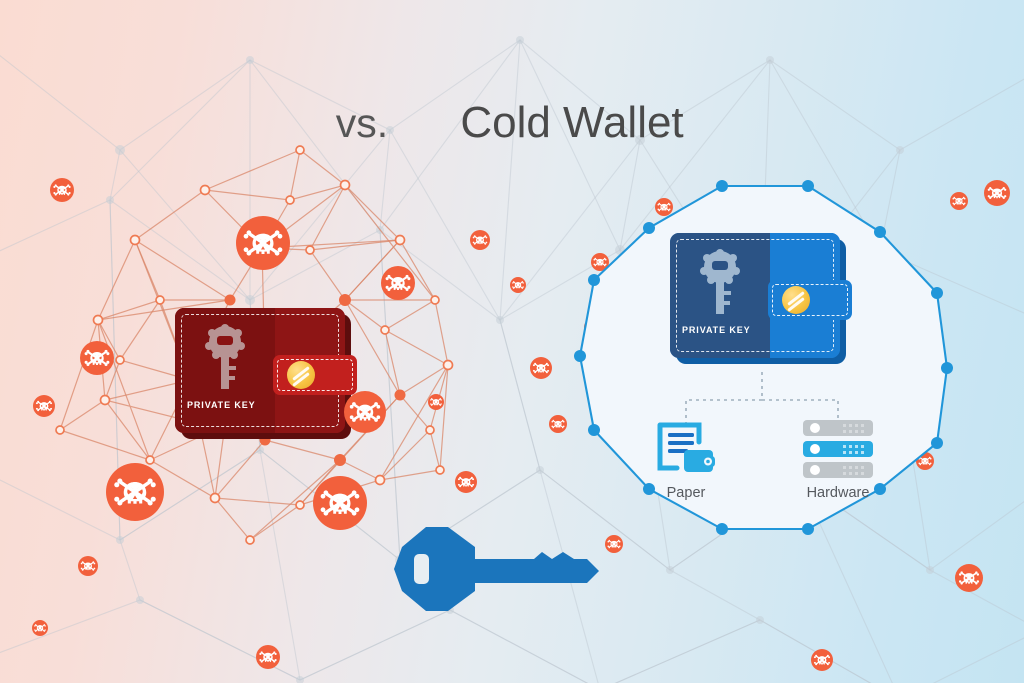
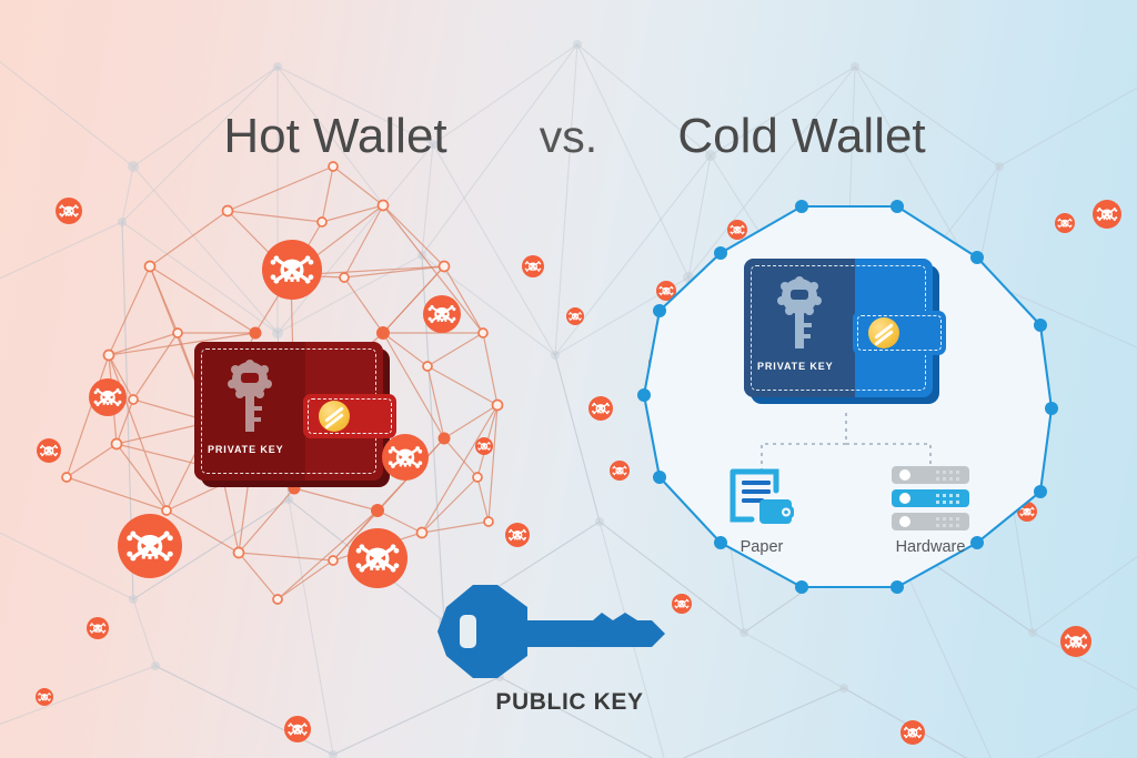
  PRIVATE KEY
  PRIVATE KEY
  Paper
  Hardware
+ PUBLIC KEY
+ Hot Wallet
  vs.
  Cold Wallet
